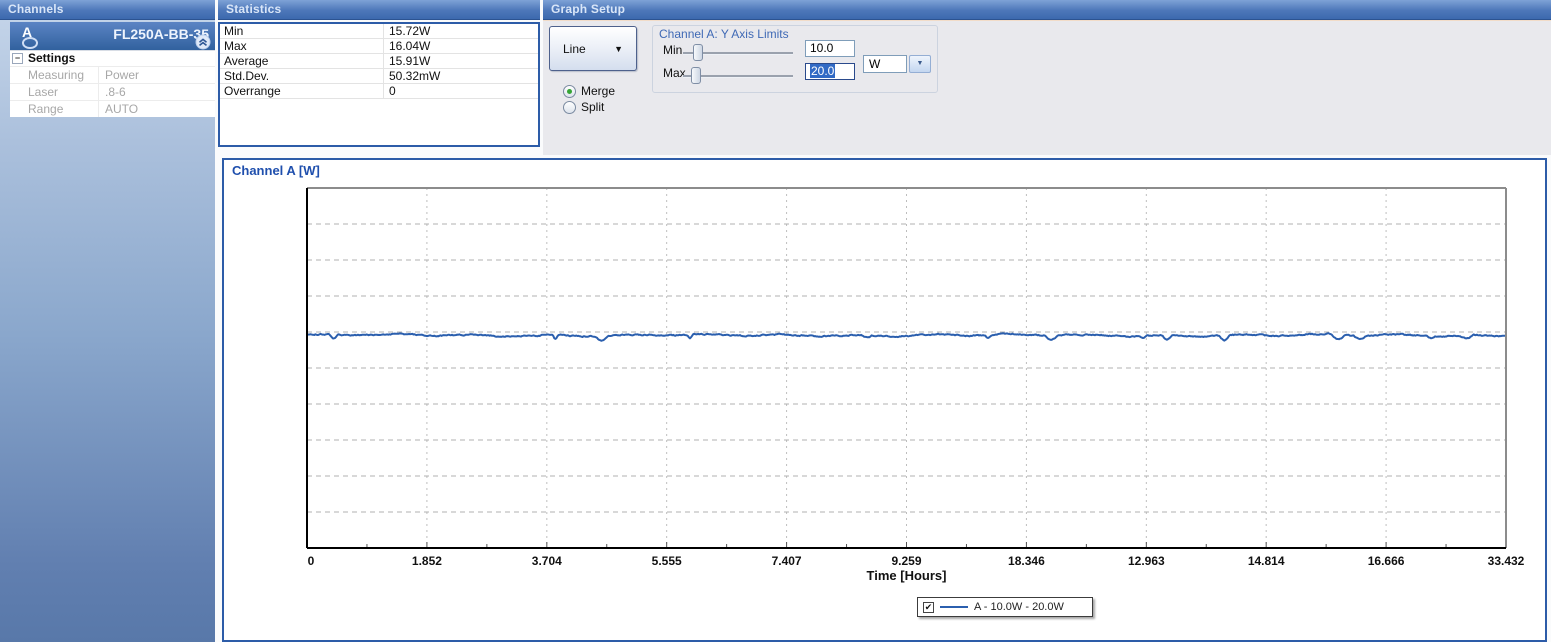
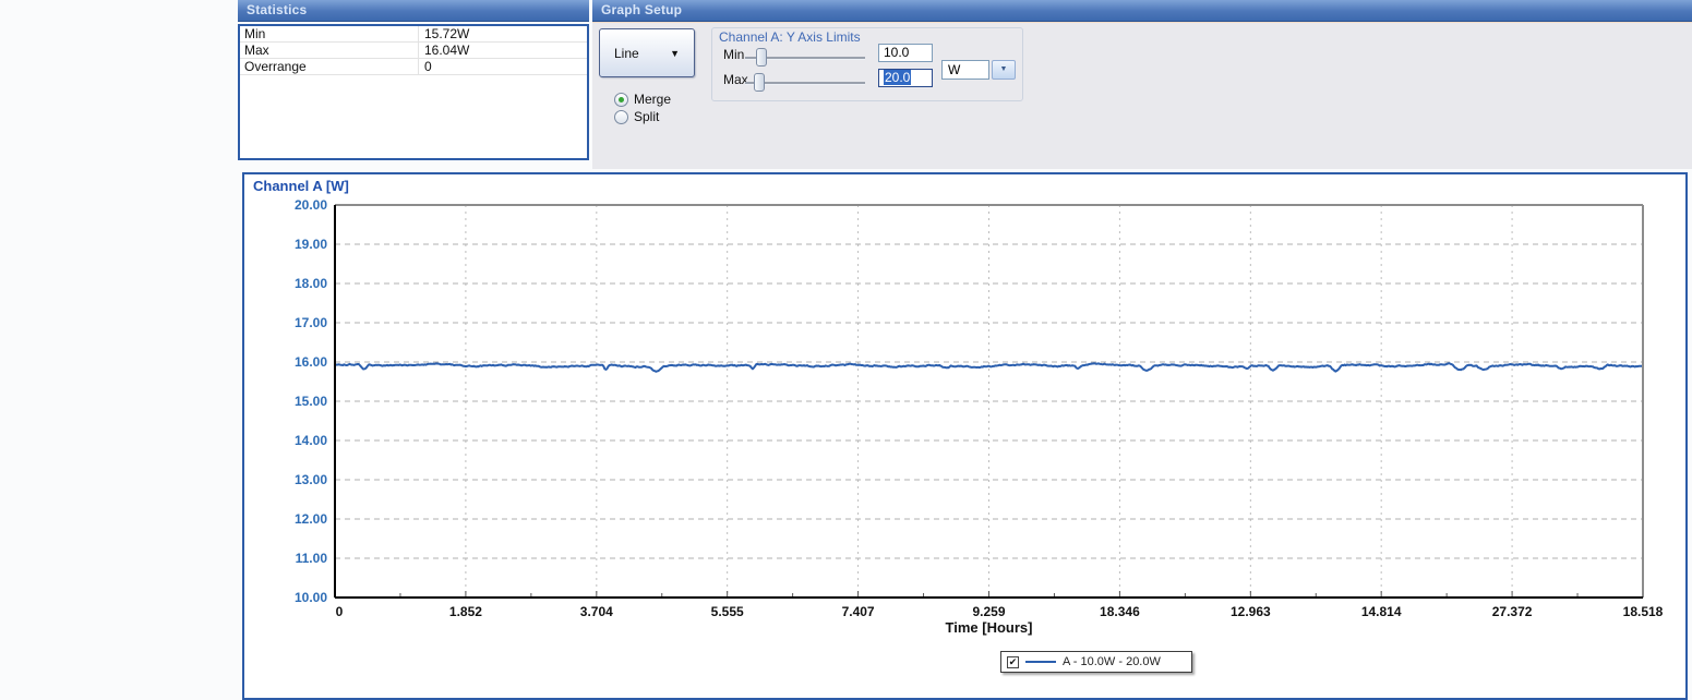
- Channels
- A
- FL250A-BB-35
- −
- Settings
- Measuring
- Power
- Laser
- .8-6
- Range
- AUTO
  Statistics
  Min
  15.72W
  Max
  16.04W
- Average
- 15.91W
- Std.Dev.
- 50.32mW
  Overrange
  0
  Graph Setup
  Line
  ▼
  Channel A: Y Axis Limits
  Min
  10.0
  Max
  20.0
  W
  Merge
  Split
  Channel A [W]
+ 10.00
+ 11.00
+ 12.00
+ 13.00
+ 14.00
+ 15.00
+ 16.00
+ 17.00
+ 18.00
+ 19.00
+ 20.00
  0
  1.852
  3.704
  5.555
  7.407
  9.259
  18.346
  12.963
  14.814
- 16.666
+ 27.372
- 33.432
+ 18.518
  Time [Hours]
  ✔
  A - 10.0W - 20.0W
